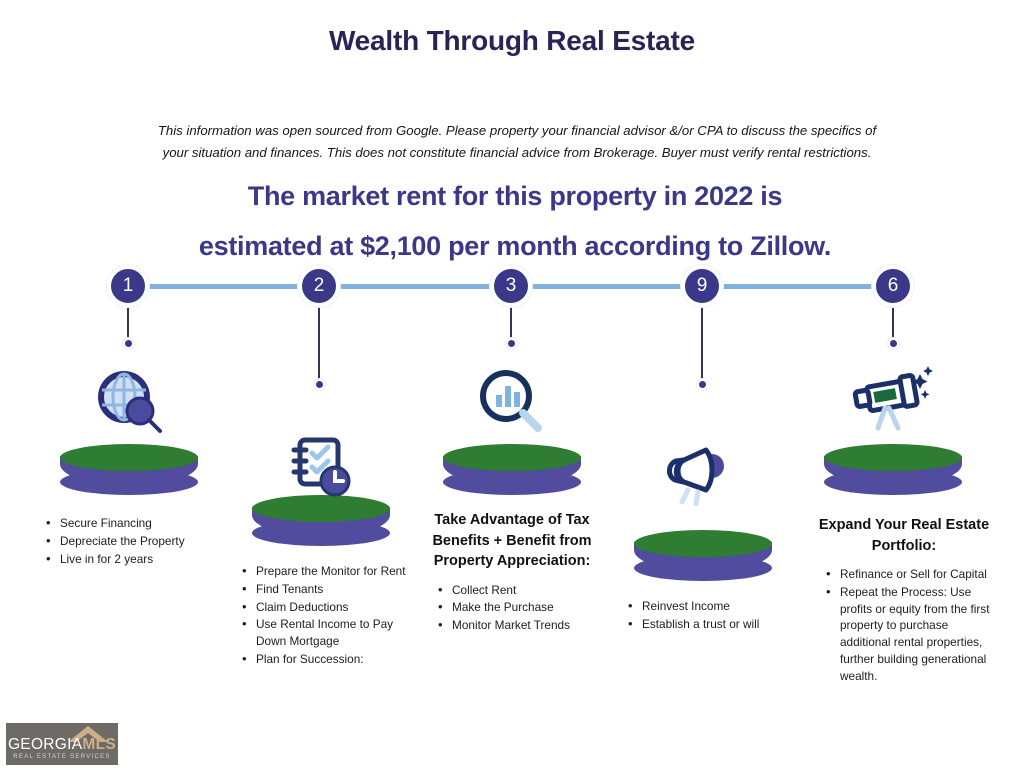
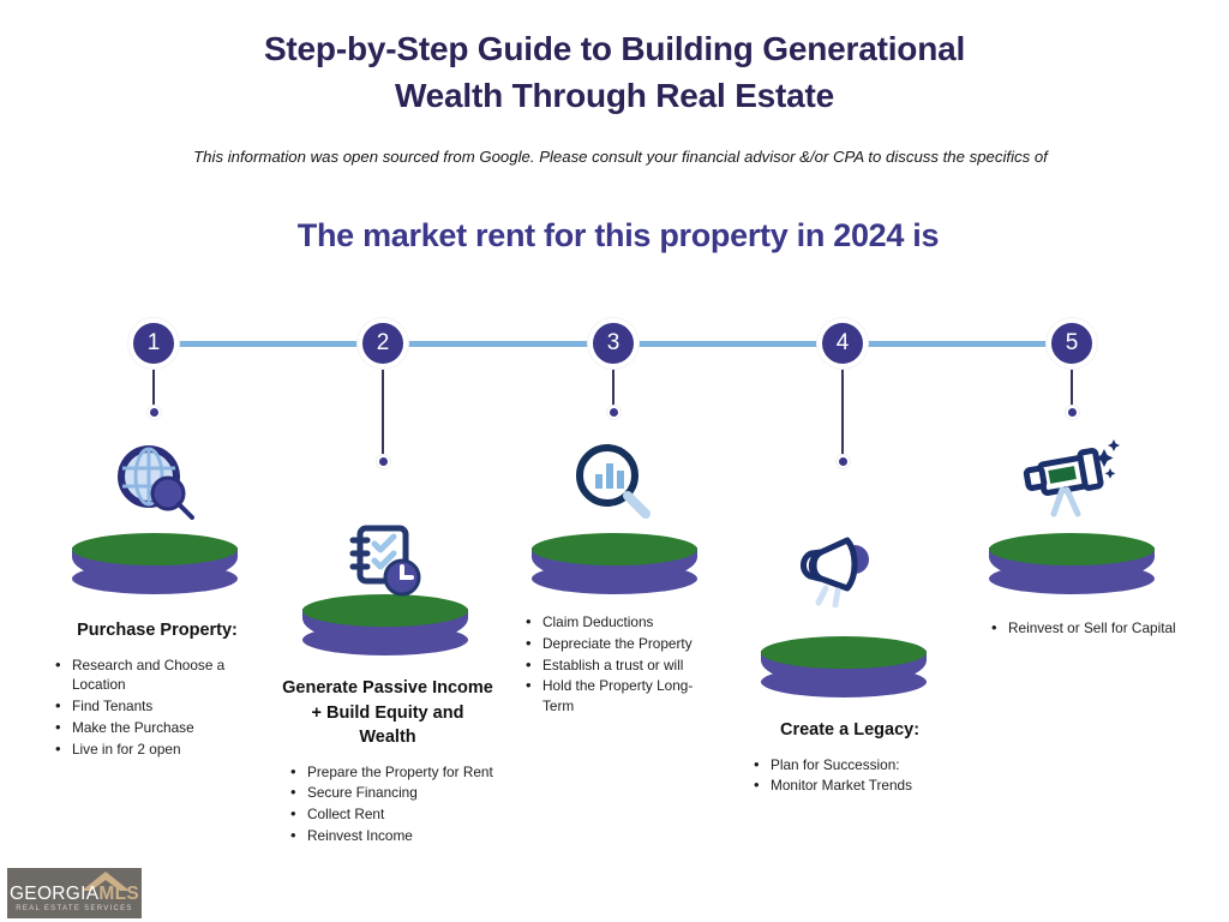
+ Step-by-Step Guide to Building Generational
  Wealth Through Real Estate
- This information was open sourced from Google. Please property your financial advisor &/or CPA to discuss the specifics of
+ This information was open sourced from Google. Please consult your financial advisor &/or CPA to discuss the specifics of
- your situation and finances. This does not constitute financial advice from Brokerage. Buyer must verify rental restrictions.
- The market rent for this property in 2022 is
+ The market rent for this property in 2024 is
- estimated at $2,100 per month according to Zillow.
  1
  2
  3
- 9
+ 4
- 6
+ 5
+ Purchase Property:
+ Research and Choose a Location
- Secure Financing
+ Find Tenants
- Depreciate the Property
+ Make the Purchase
- Live in for 2 years
+ Live in for 2 open
+ Generate Passive Income + Build Equity and Wealth
- Prepare the Monitor for Rent
+ Prepare the Property for Rent
- Find Tenants
+ Secure Financing
- Claim Deductions
+ Collect Rent
- Use Rental Income to Pay Down Mortgage
- Plan for Succession:
+ Reinvest Income
- Take Advantage of Tax Benefits + Benefit from Property Appreciation:
- Collect Rent
+ Claim Deductions
- Make the Purchase
+ Depreciate the Property
- Monitor Market Trends
+ Establish a trust or will
+ Hold the Property Long-Term
+ Create a Legacy:
- Reinvest Income
+ Plan for Succession:
- Establish a trust or will
+ Monitor Market Trends
- Expand Your Real Estate Portfolio:
- Refinance or Sell for Capital
+ Reinvest or Sell for Capital
- Repeat the Process: Use profits or equity from the first property to purchase additional rental properties, further building generational wealth.
  GEORGIAMLS
